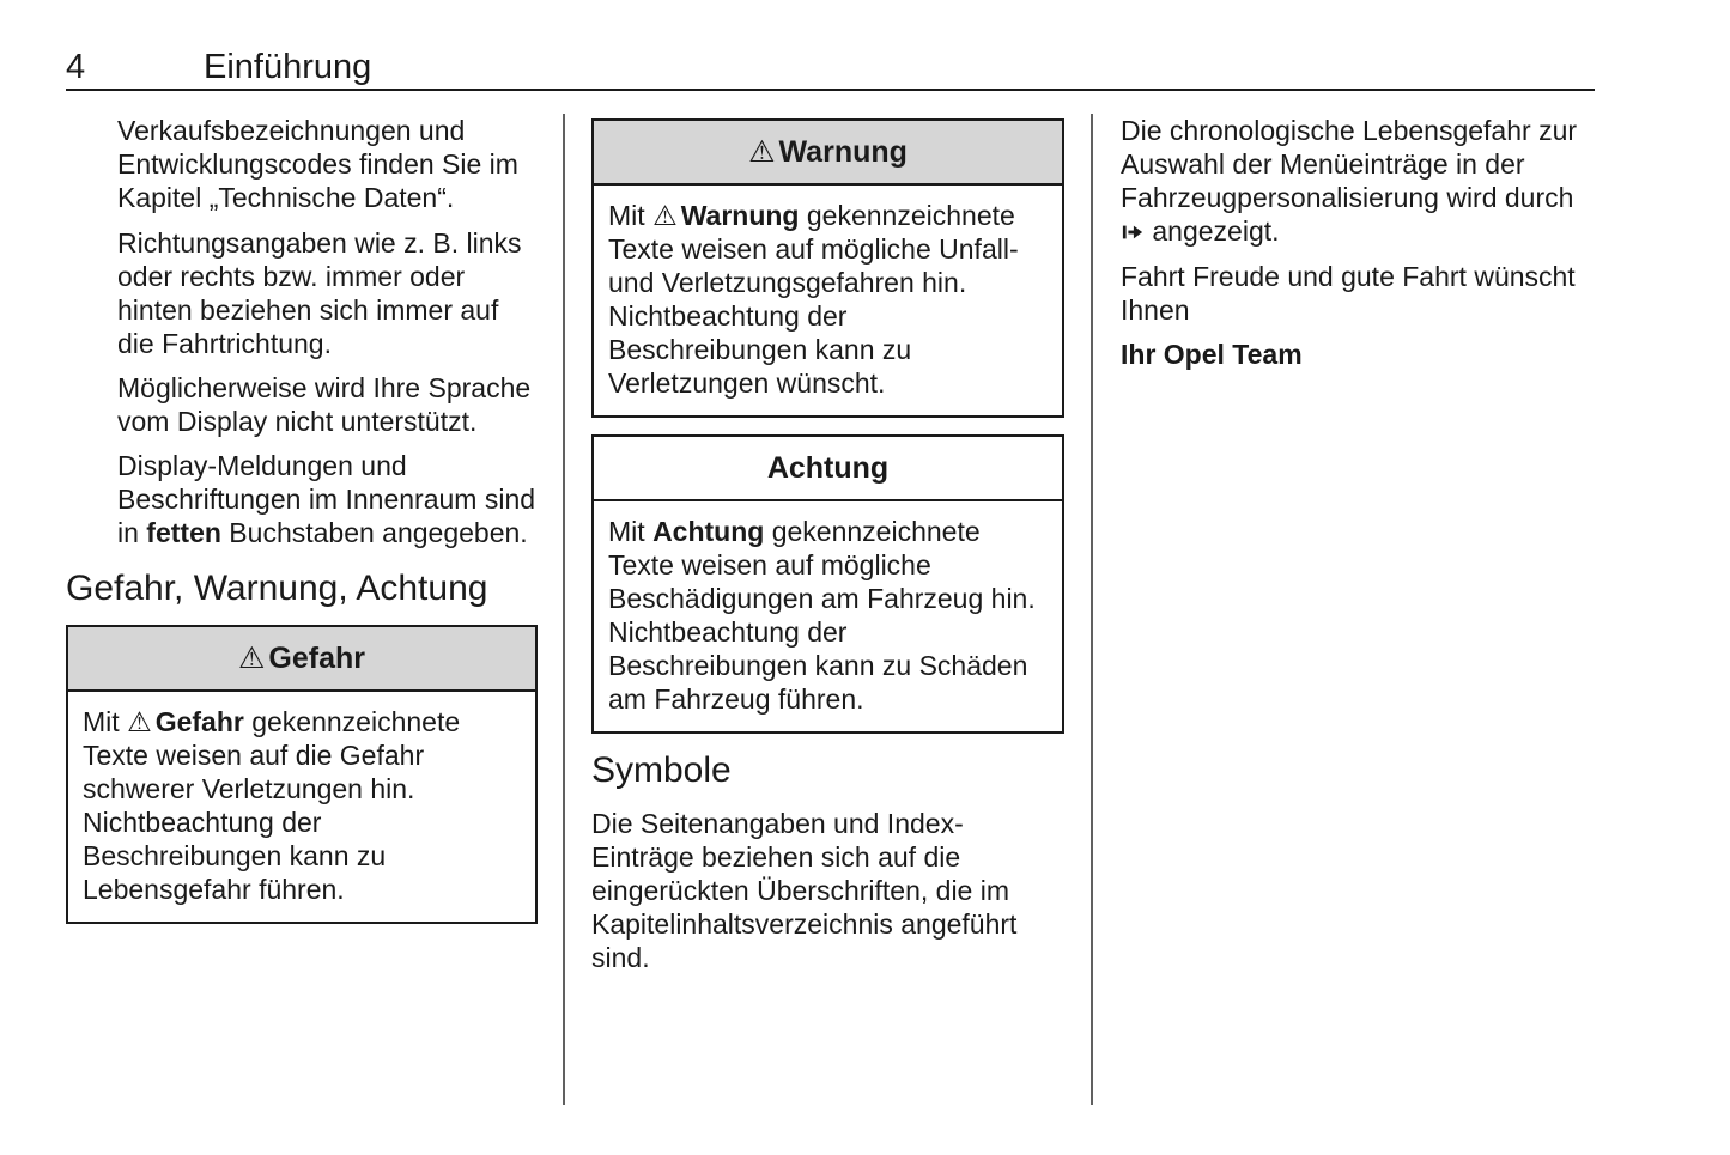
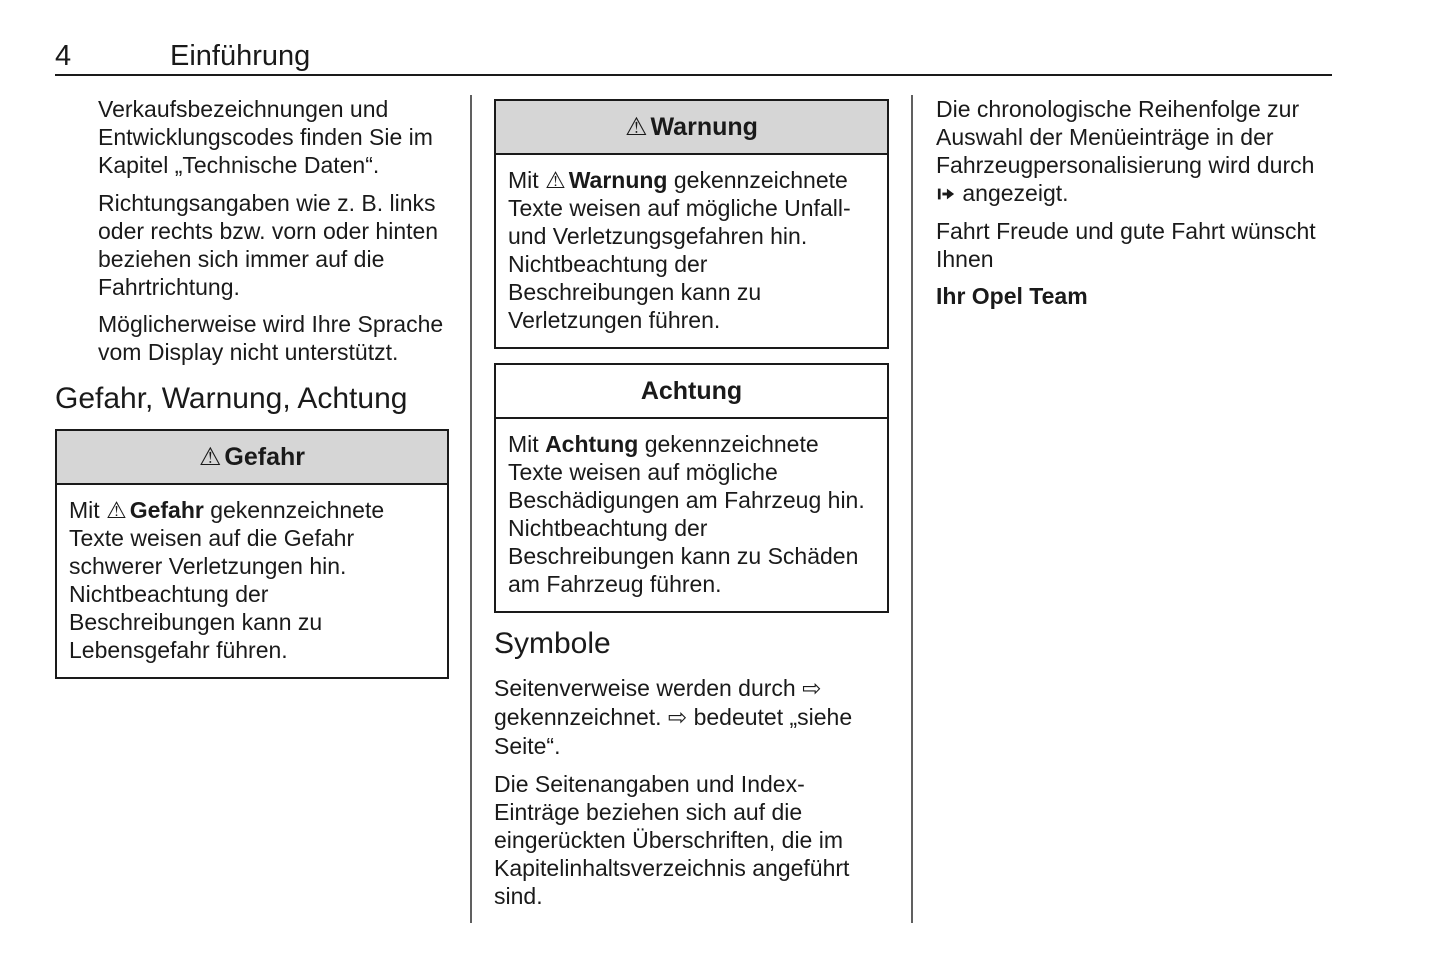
  4
  Einführung
  Verkaufsbezeichnungen und Entwicklungscodes finden Sie im Kapitel „Technische Daten“.
- Richtungsangaben wie z. B. links oder rechts bzw. immer oder hinten beziehen sich immer auf die Fahrtrichtung.
+ Richtungsangaben wie z. B. links oder rechts bzw. vorn oder hinten beziehen sich immer auf die Fahrtrichtung.
  Möglicherweise wird Ihre Sprache vom Display nicht unterstützt.
- Display-Meldungen und Beschriftungen im Innenraum sind in fetten Buchstaben angegeben.
  Gefahr, Warnung, Achtung
  ⚠Gefahr
  Mit ⚠Gefahr gekennzeichnete Texte weisen auf die Gefahr schwerer Verletzungen hin. Nichtbeachtung der Beschreibungen kann zu Lebensgefahr führen.
  ⚠Warnung
- Mit ⚠Warnung gekennzeichnete Texte weisen auf mögliche Unfall- und Verletzungsgefahren hin. Nichtbeachtung der Beschreibungen kann zu Verletzungen wünscht.
+ Mit ⚠Warnung gekennzeichnete Texte weisen auf mögliche Unfall- und Verletzungsgefahren hin. Nichtbeachtung der Beschreibungen kann zu Verletzungen führen.
  Achtung
  Mit Achtung gekennzeichnete Texte weisen auf mögliche Beschädigungen am Fahrzeug hin. Nichtbeachtung der Beschreibungen kann zu Schäden am Fahrzeug führen.
  Symbole
+ Seitenverweise werden durch ⇨ gekennzeichnet. ⇨ bedeutet „siehe Seite“.
  Die Seitenangaben und Index-Einträge beziehen sich auf die eingerückten Überschriften, die im Kapitelinhaltsverzeichnis angeführt sind.
- Die chronologische Lebensgefahr zur Auswahl der Menüeinträge in der Fahrzeugpersonalisierung wird durch angezeigt.
+ Die chronologische Reihenfolge zur Auswahl der Menüeinträge in der Fahrzeugpersonalisierung wird durch angezeigt.
  Fahrt Freude und gute Fahrt wünscht Ihnen
  Ihr Opel Team
